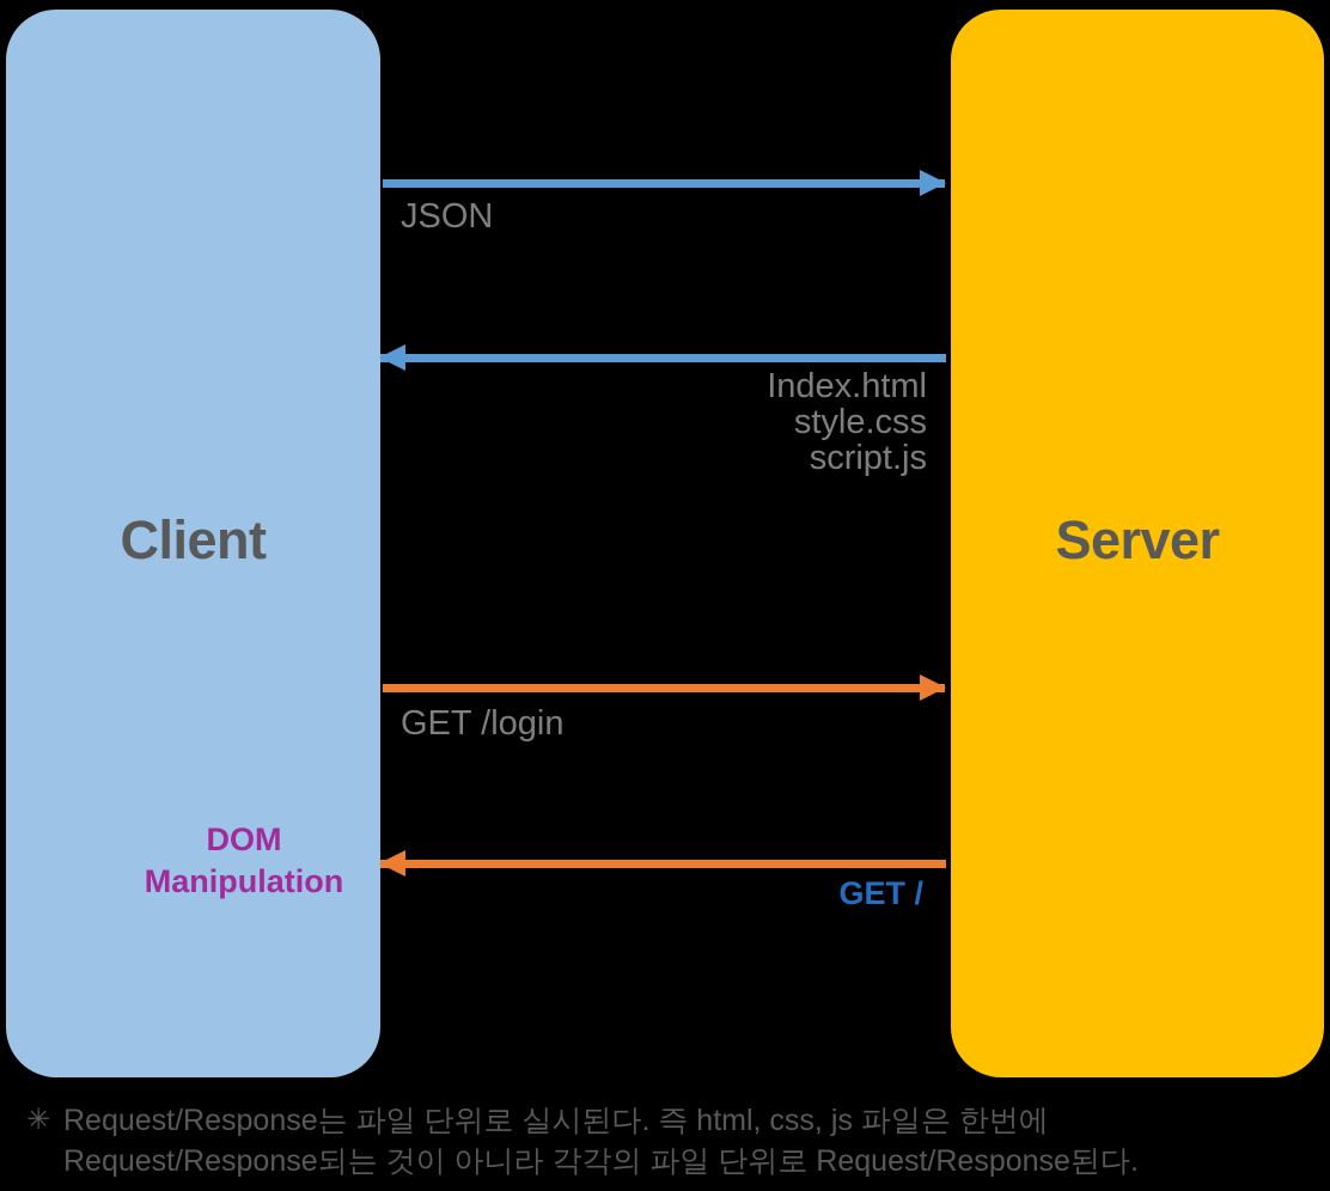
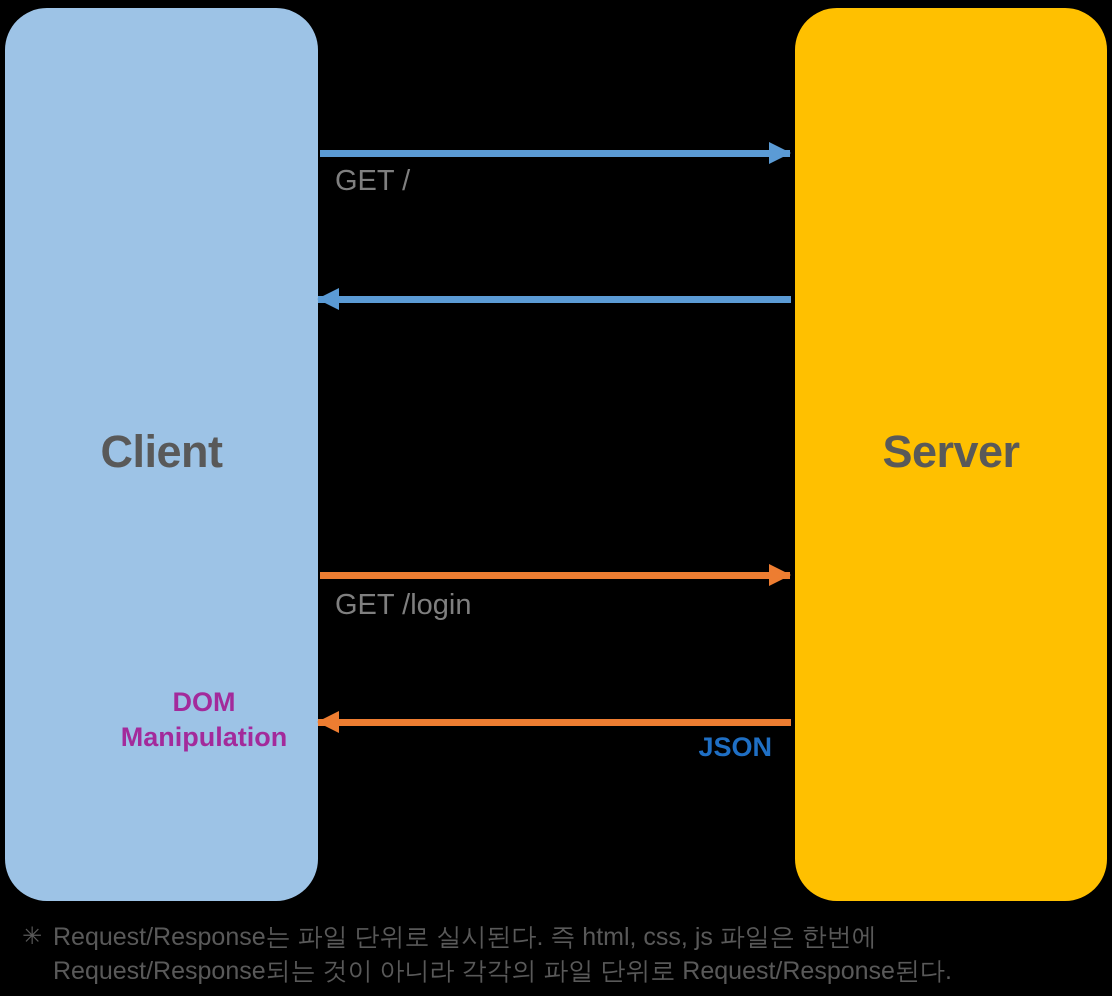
  Client
  Server
- JSON
+ GET /
- Index.html
- style.css
- script.js
  GET /login
- GET /
+ JSON
  DOM
  Manipulation
  ✳
  Request/Response는 파일 단위로 실시된다. 즉 html, css, js 파일은 한번에
  Request/Response되는 것이 아니라 각각의 파일 단위로 Request/Response된다.
